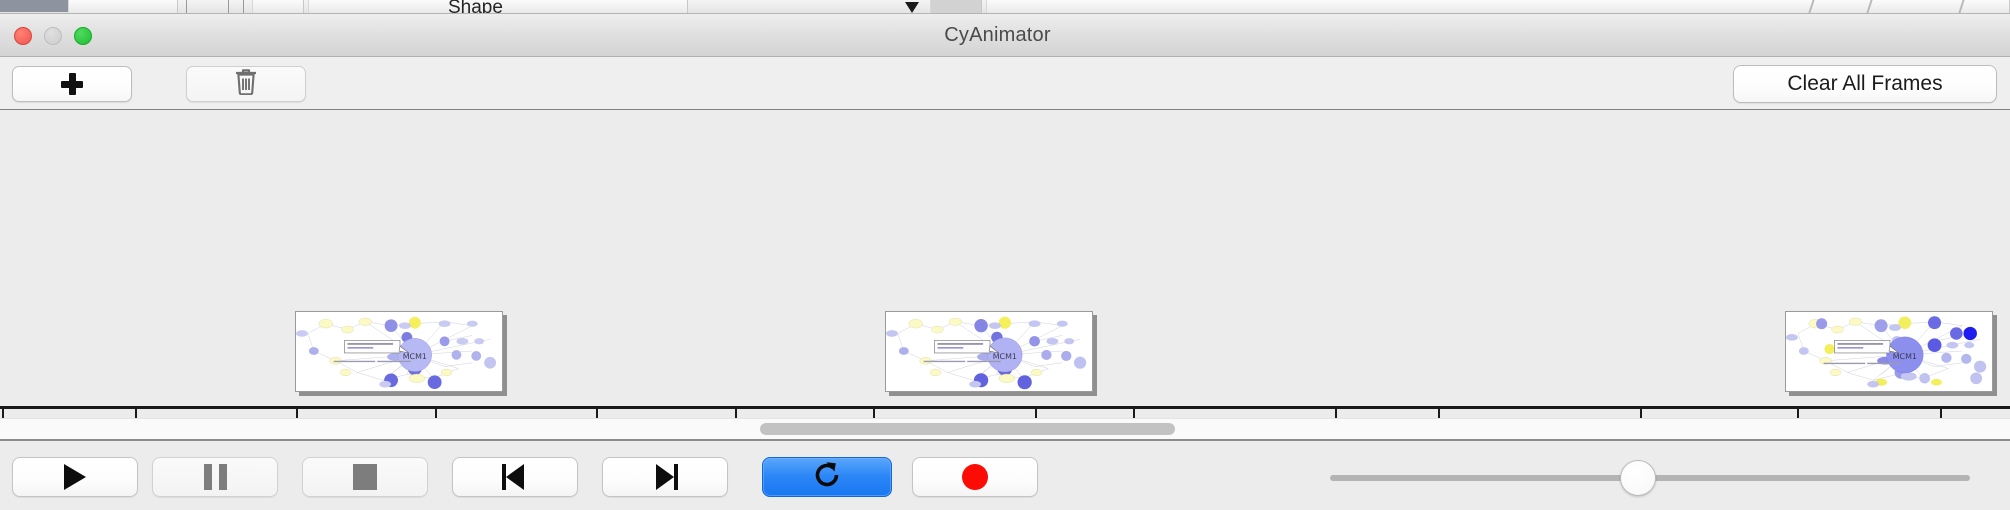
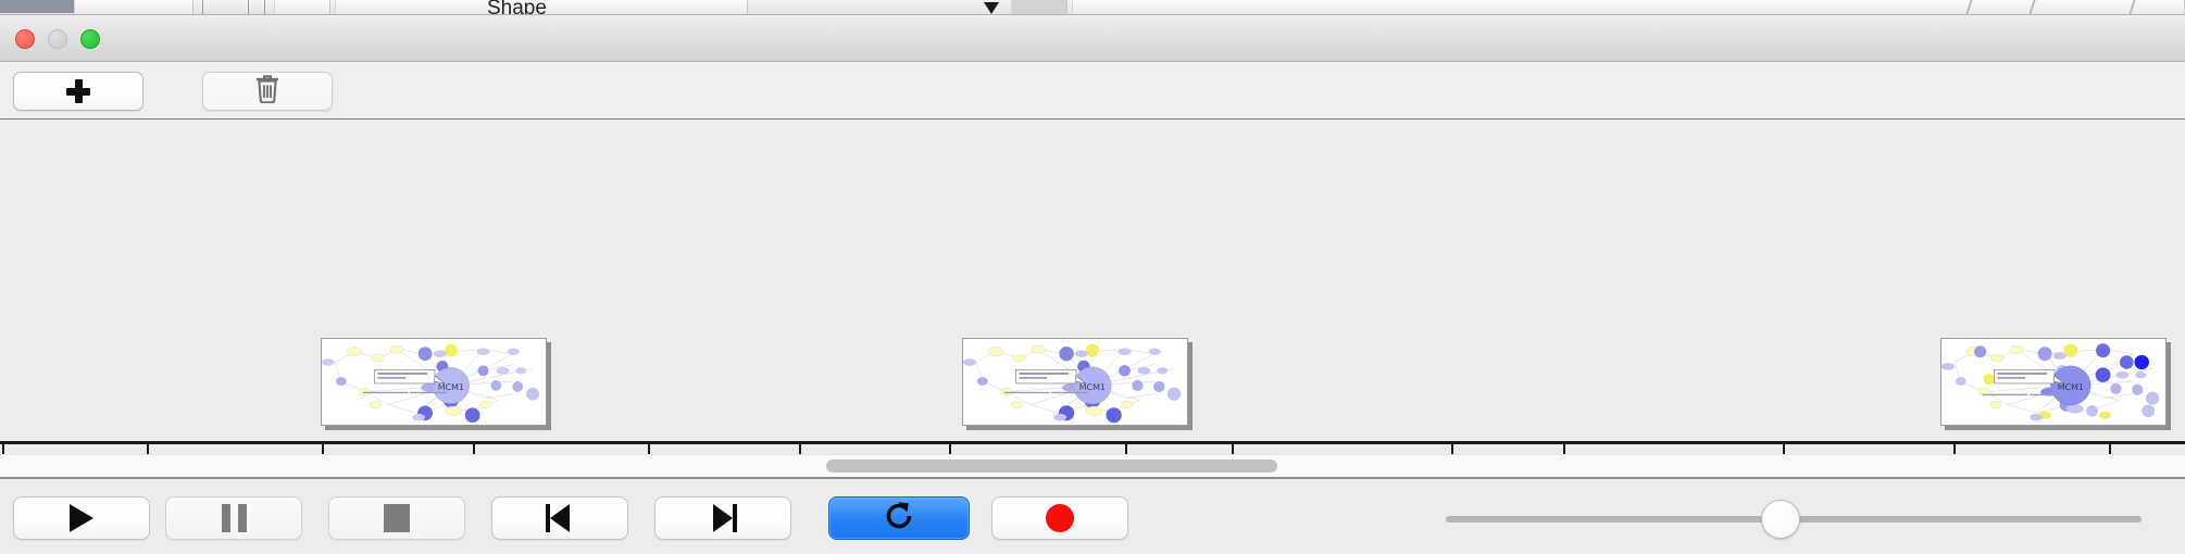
  Shape
- CyAnimator
- Clear All Frames
  MCM1
  MCM1
  MCM1
